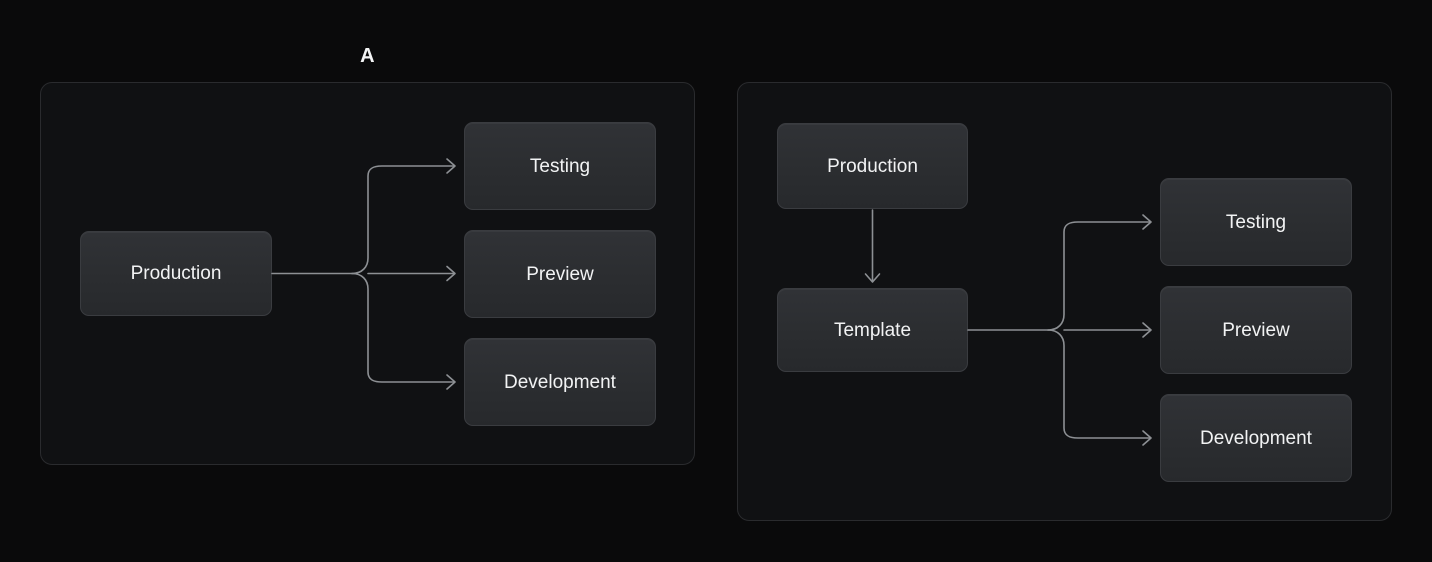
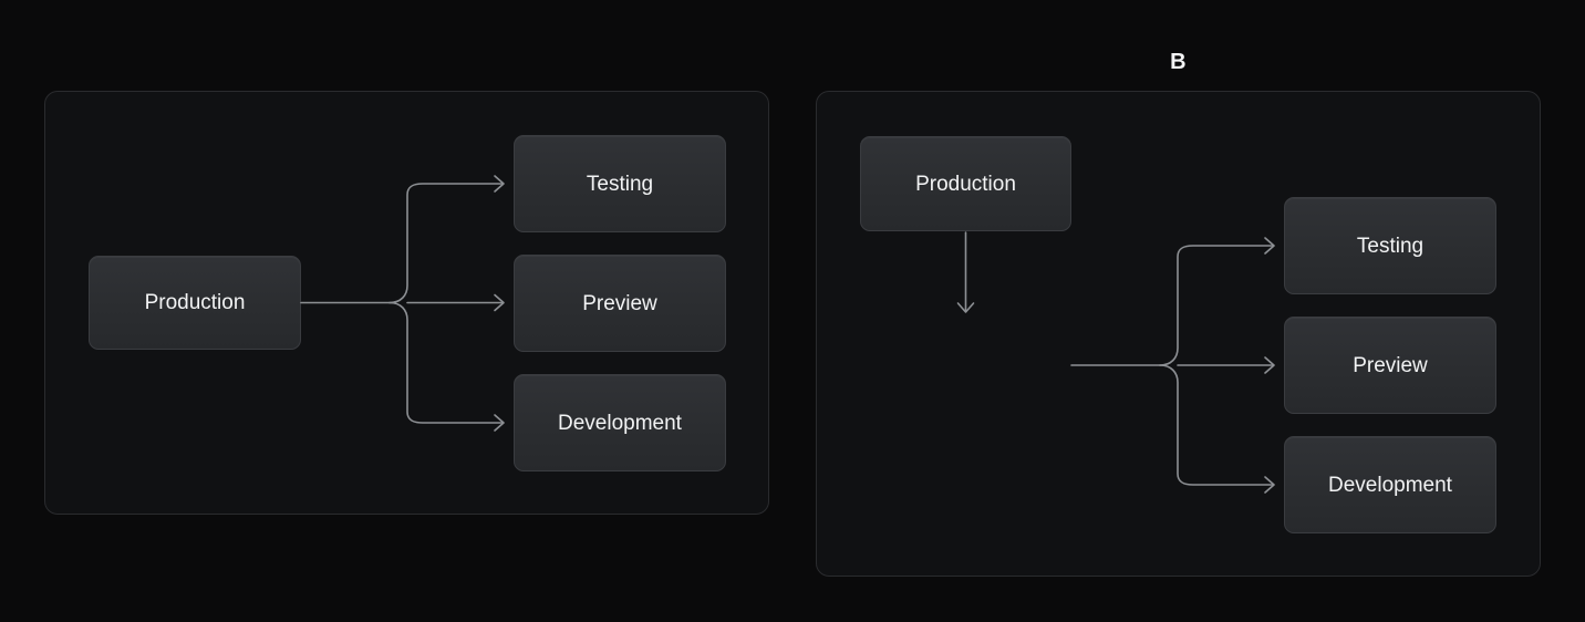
- A
  Production
  Testing
  Preview
  Development
+ B
  Production
- Template
  Testing
  Preview
  Development
